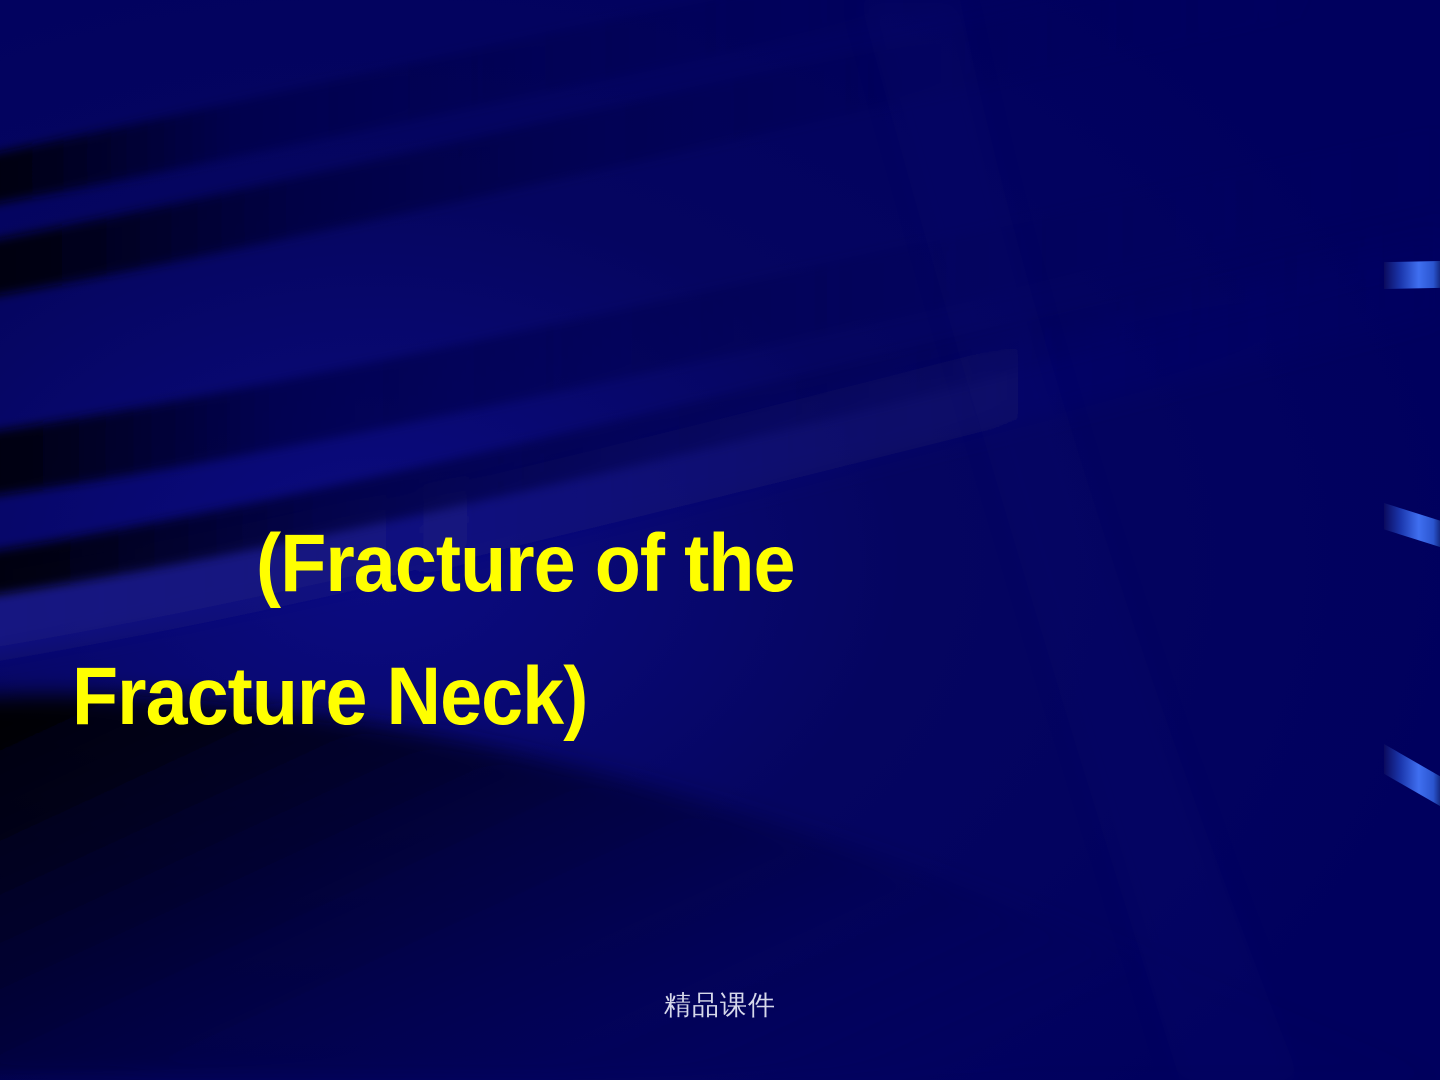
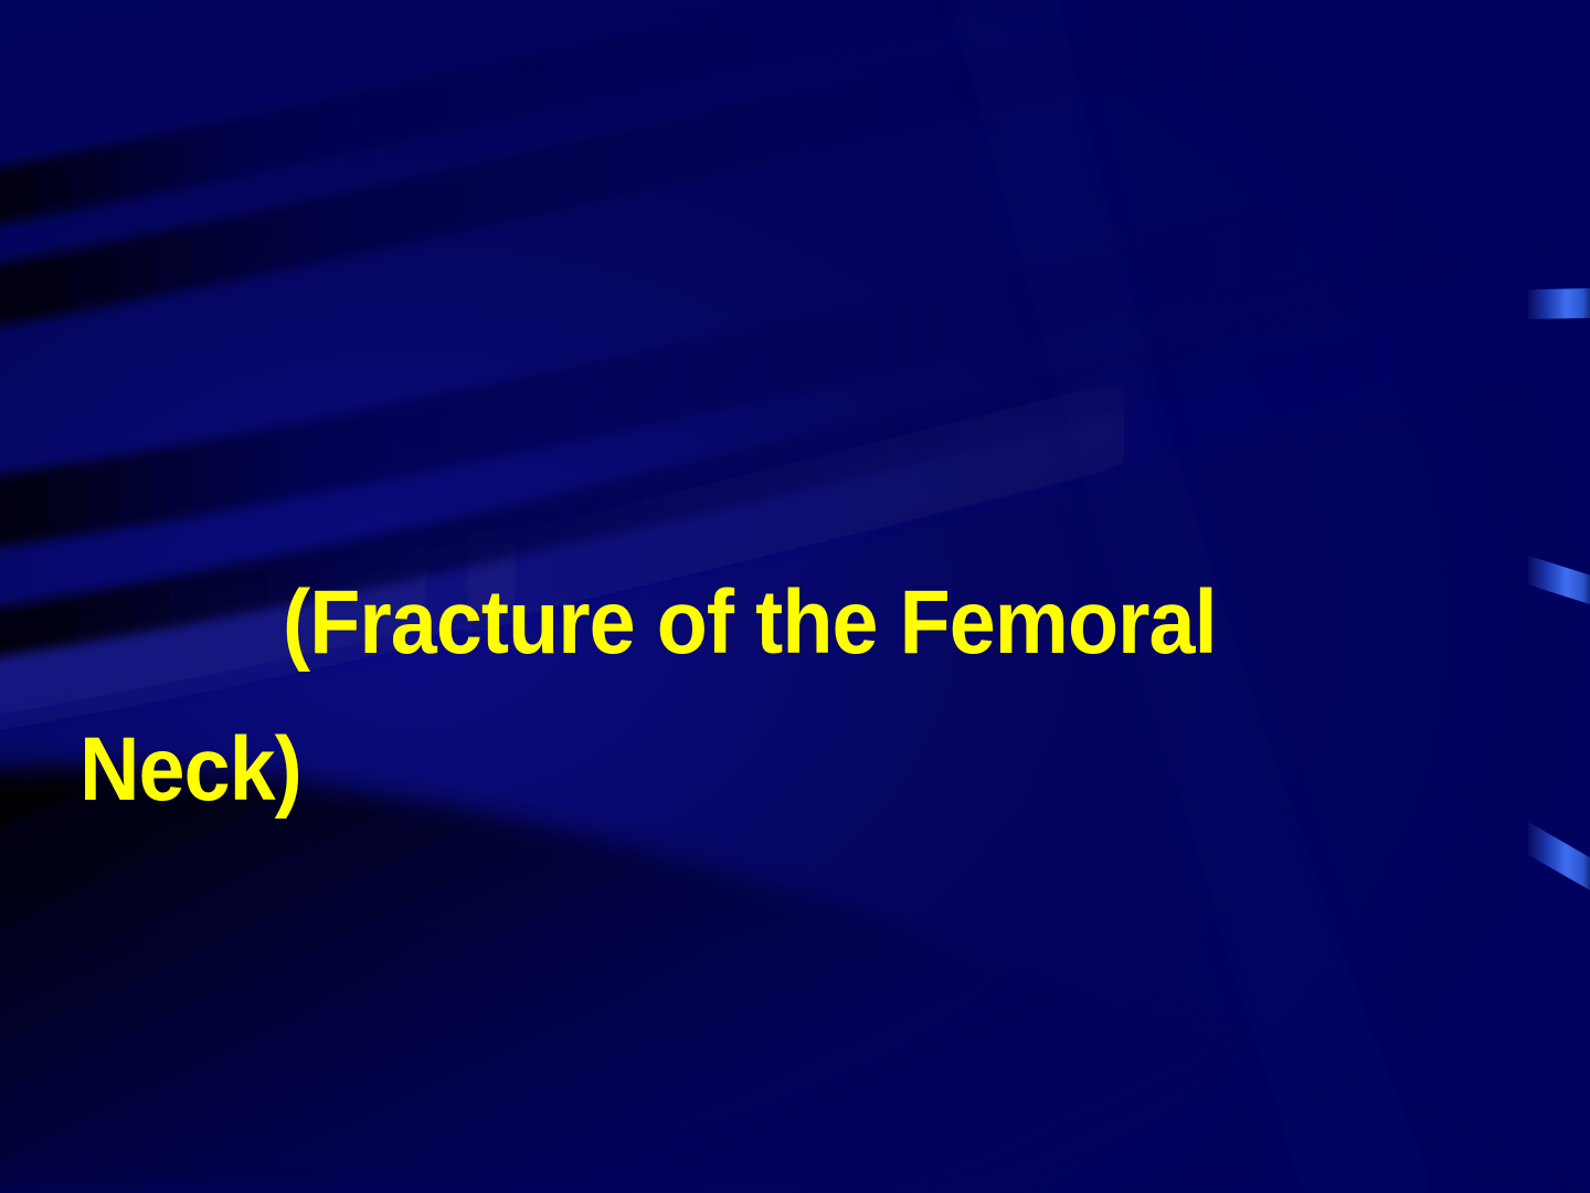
- (Fracture of the Fracture Neck)
+ (Fracture of the Femoral Neck)
- 精品课件
